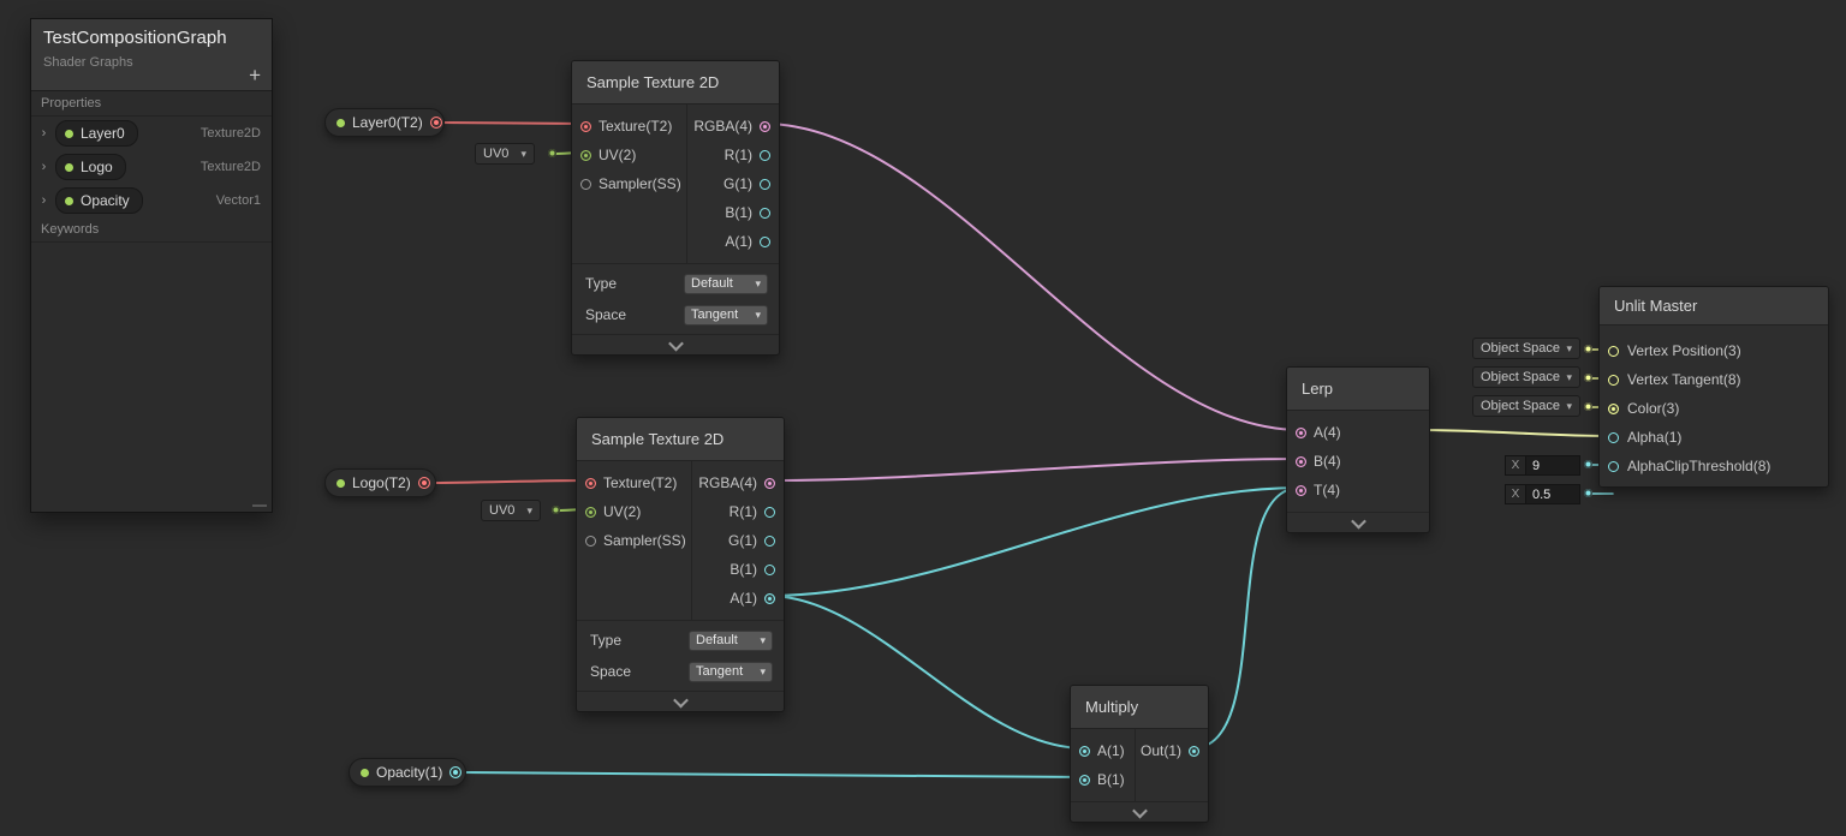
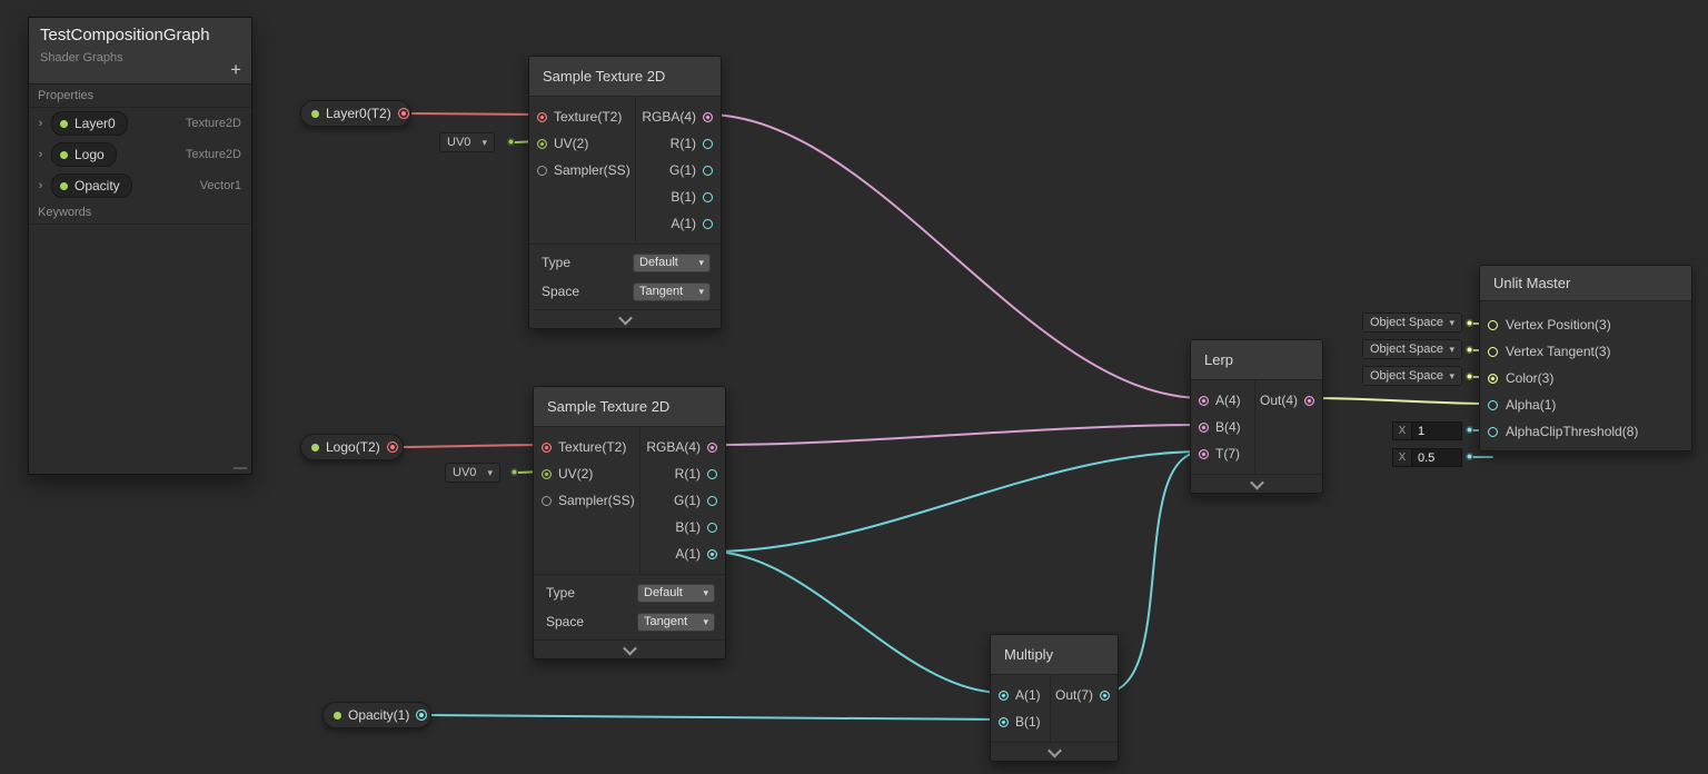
  TestCompositionGraph
  Shader Graphs
  +
  Properties
  ›
  Layer0
  Texture2D
  ›
  Logo
  Texture2D
  ›
  Opacity
  Vector1
  Keywords
  Layer0(T2)
  Logo(T2)
  Opacity(1)
  UV0
  ▾
  UV0
  ▾
  Sample Texture 2D
  Texture(T2)
  UV(2)
  Sampler(SS)
  RGBA(4)
  R(1)
  G(1)
  B(1)
  A(1)
  Type
  Default
  ▾
  Space
  Tangent
  ▾
  Sample Texture 2D
  Texture(T2)
  UV(2)
  Sampler(SS)
  RGBA(4)
  R(1)
  G(1)
  B(1)
  A(1)
  Type
  Default
  ▾
  Space
  Tangent
  ▾
  Lerp
  A(4)
  B(4)
- T(4)
+ T(7)
+ Out(4)
  Multiply
  A(1)
  B(1)
- Out(1)
+ Out(7)
  Unlit Master
  Vertex Position(3)
- Vertex Tangent(8)
+ Vertex Tangent(3)
  Color(3)
  Alpha(1)
  AlphaClipThreshold(8)
  Object Space
  ▾
  Object Space
  ▾
  Object Space
  ▾
  X
- 9
+ 1
  X
  0.5
